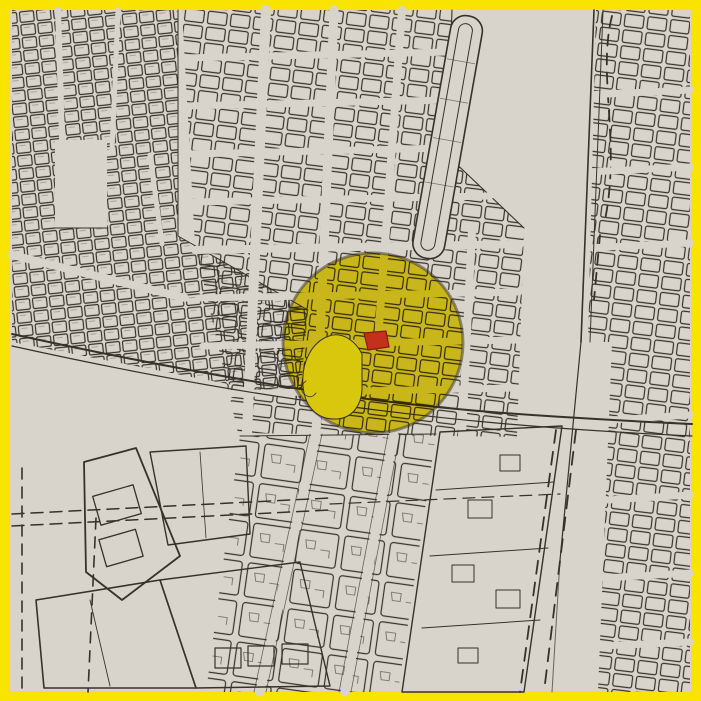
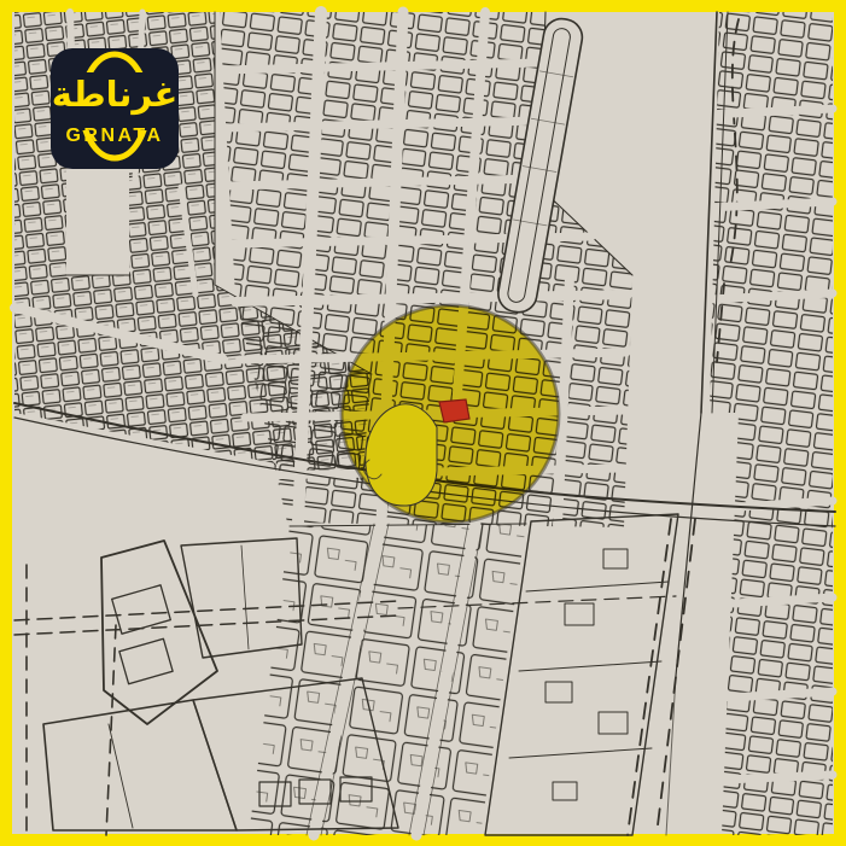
+ غرناطة
+ GRNATA
